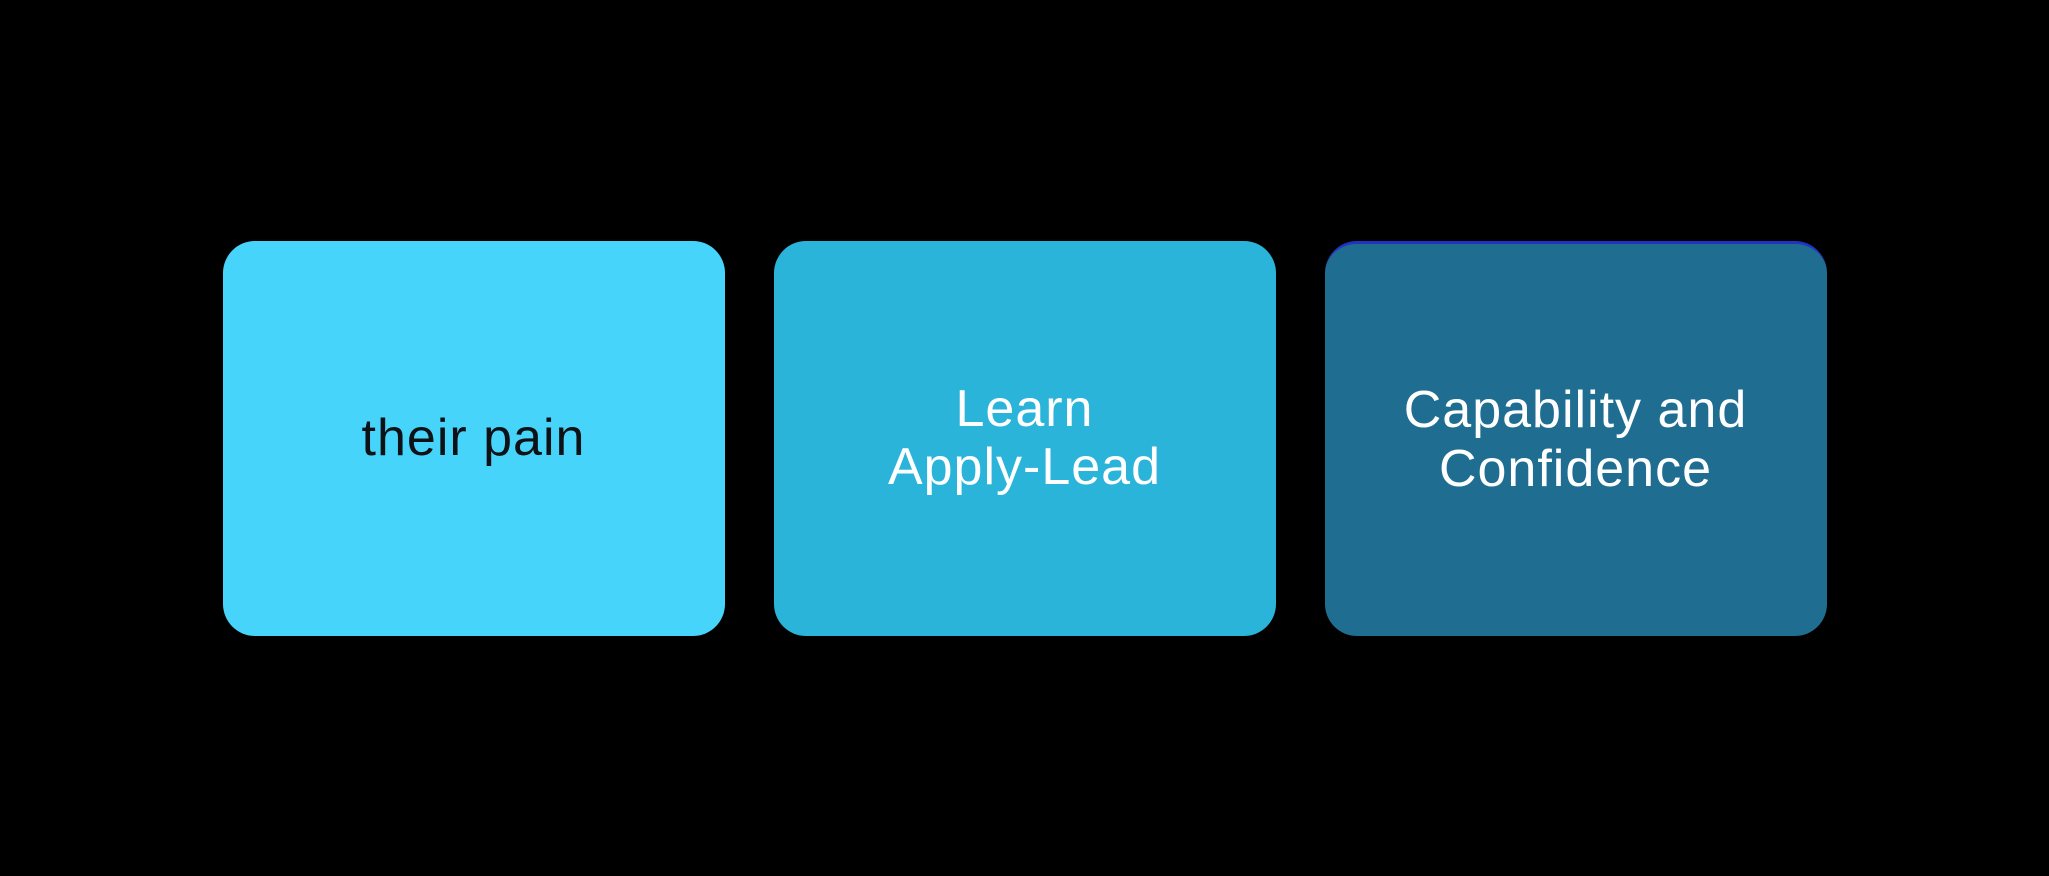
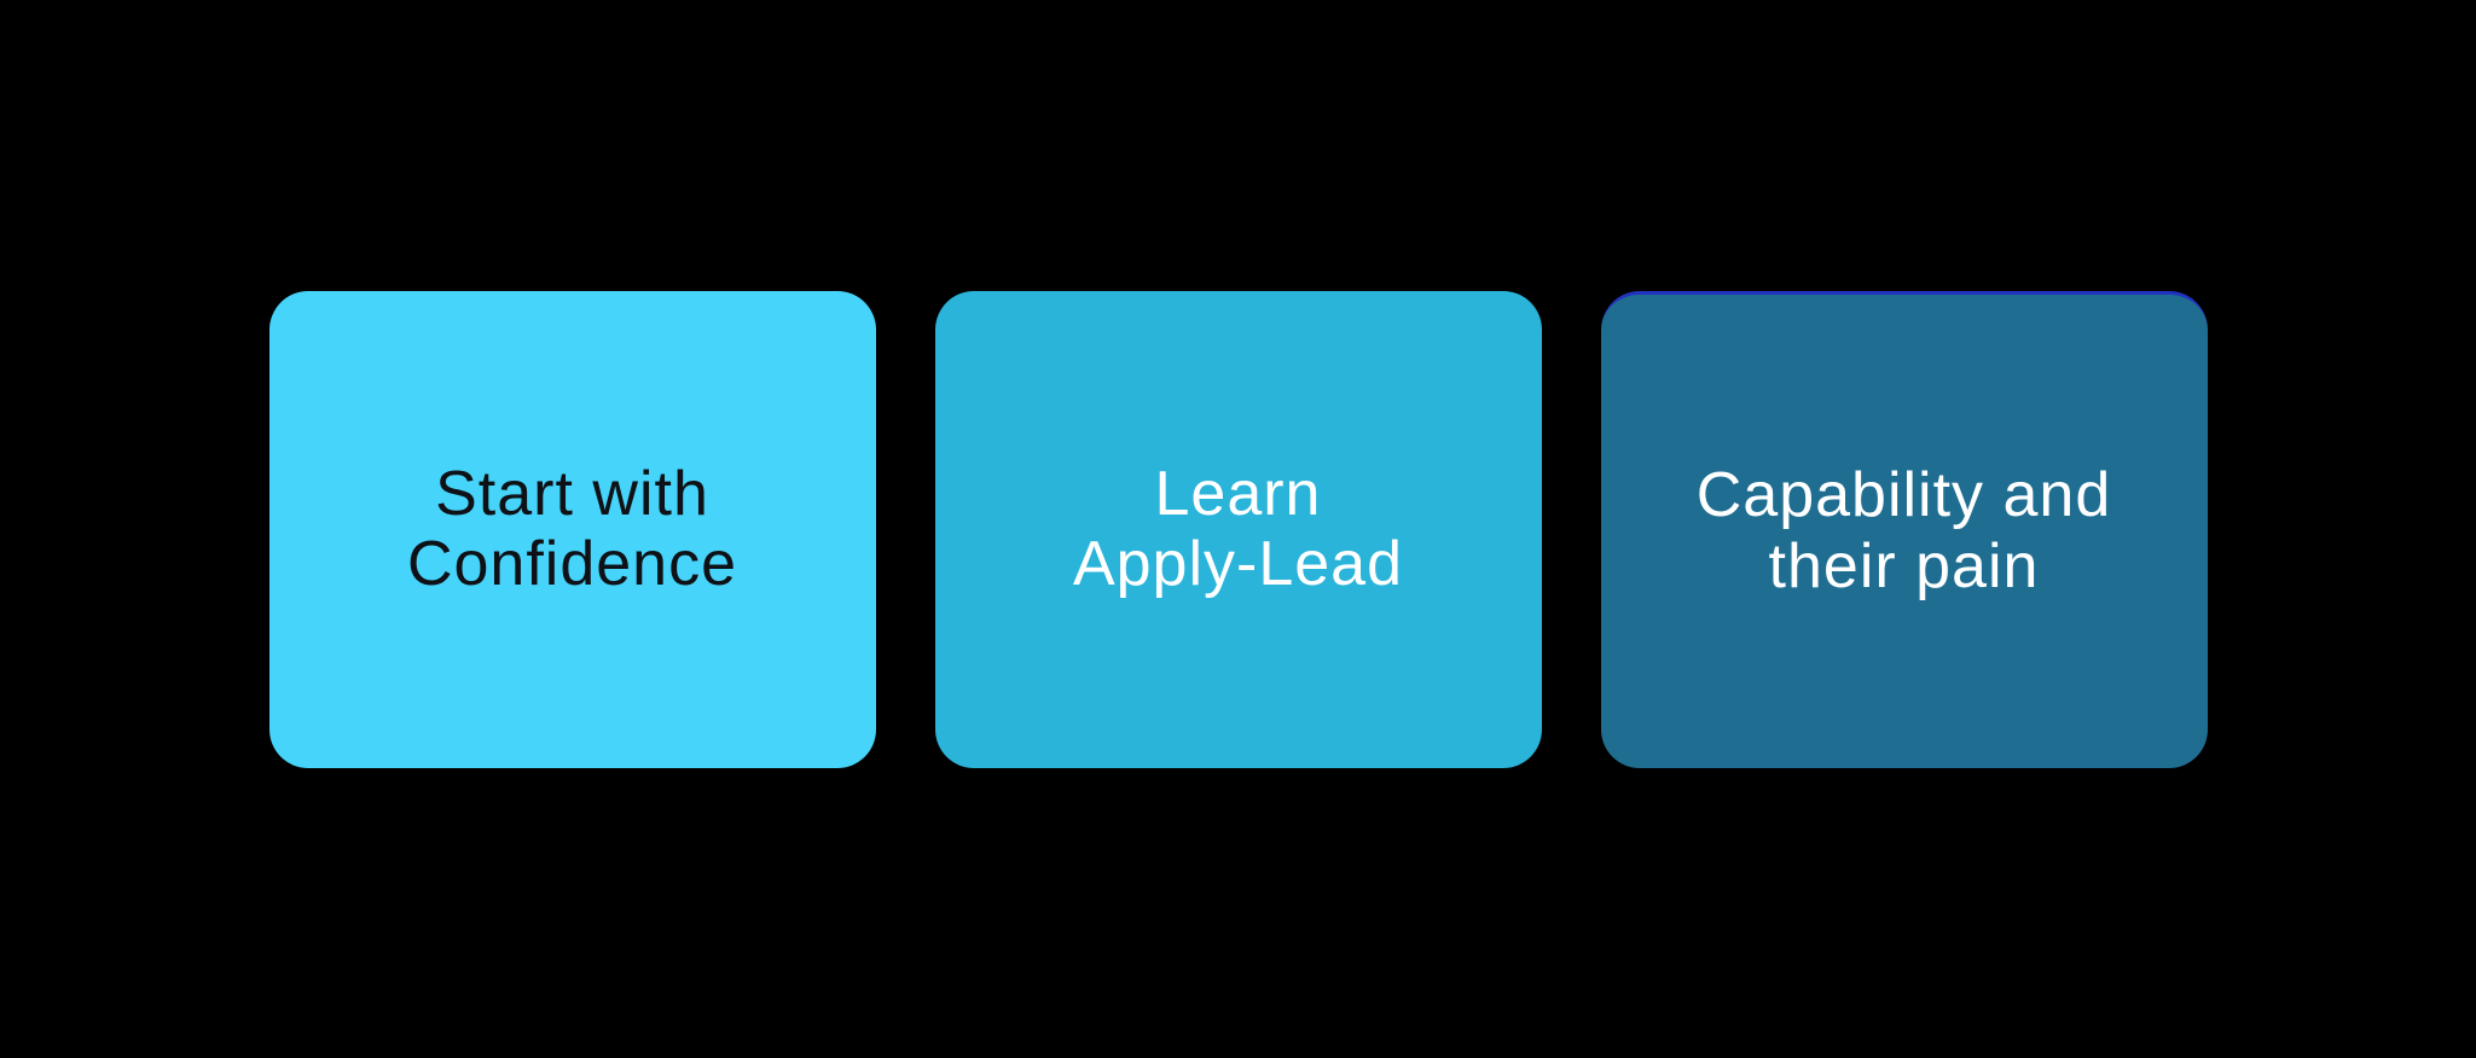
+ Start with
- their pain
+ Confidence
  Learn
  Apply-Lead
  Capability and
- Confidence
+ their pain
